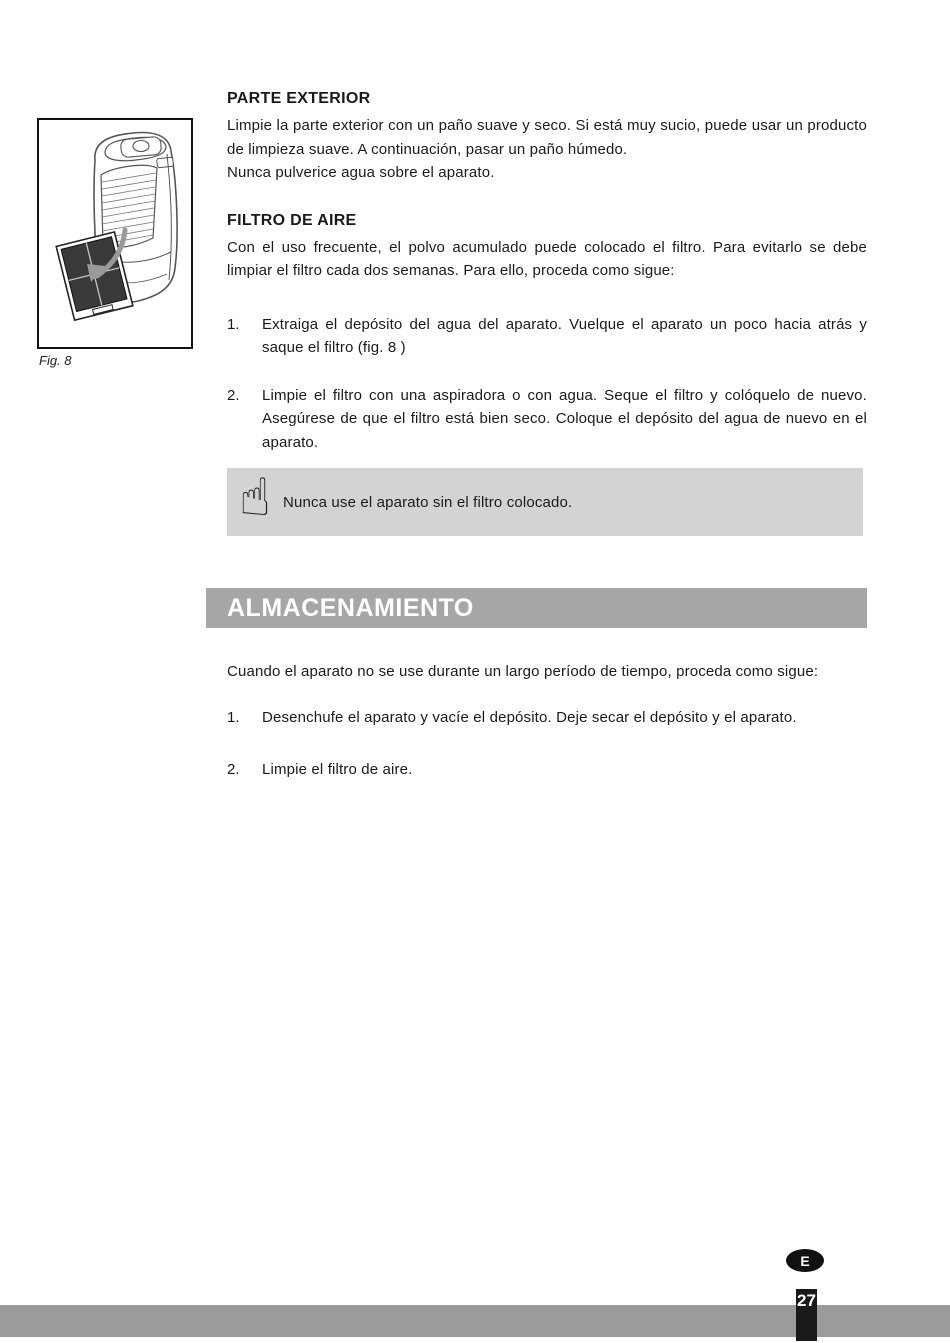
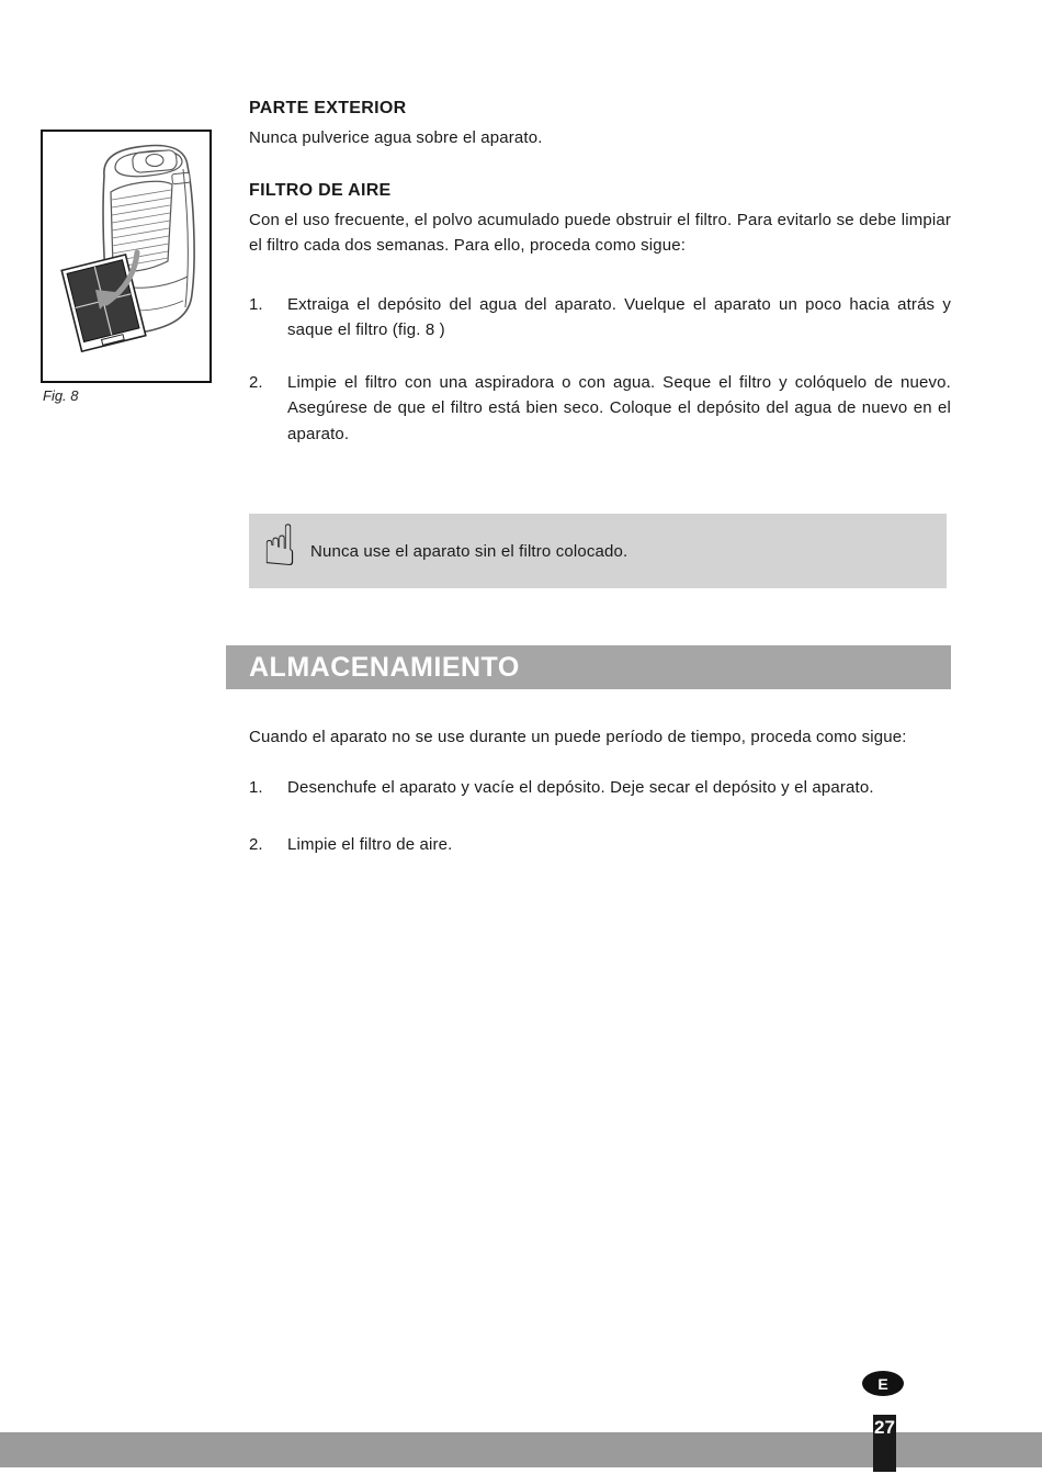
  Fig. 8
  PARTE EXTERIOR
- Limpie la parte exterior con un paño suave y seco. Si está muy sucio, puede usar un producto de limpieza suave. A continuación, pasar un paño húmedo.
  Nunca pulverice agua sobre el aparato.
  FILTRO DE AIRE
- Con el uso frecuente, el polvo acumulado puede colocado el filtro. Para evitarlo se debe limpiar el filtro cada dos semanas. Para ello, proceda como sigue:
+ Con el uso frecuente, el polvo acumulado puede obstruir el filtro. Para evitarlo se debe limpiar el filtro cada dos semanas. Para ello, proceda como sigue:
  1.
  Extraiga el depósito del agua del aparato. Vuelque el aparato un poco hacia atrás y saque el filtro (fig. 8 )
  2.
  Limpie el filtro con una aspiradora o con agua. Seque el filtro y colóquelo de nuevo. Asegúrese de que el filtro está bien seco. Coloque el depósito del agua de nuevo en el aparato.
  ☝
  Nunca use el aparato sin el filtro colocado.
  ALMACENAMIENTO
- Cuando el aparato no se use durante un largo período de tiempo, proceda como sigue:
+ Cuando el aparato no se use durante un puede período de tiempo, proceda como sigue:
  1.
  Desenchufe el aparato y vacíe el depósito. Deje secar el depósito y el aparato.
  2.
  Limpie el filtro de aire.
  E
  27
